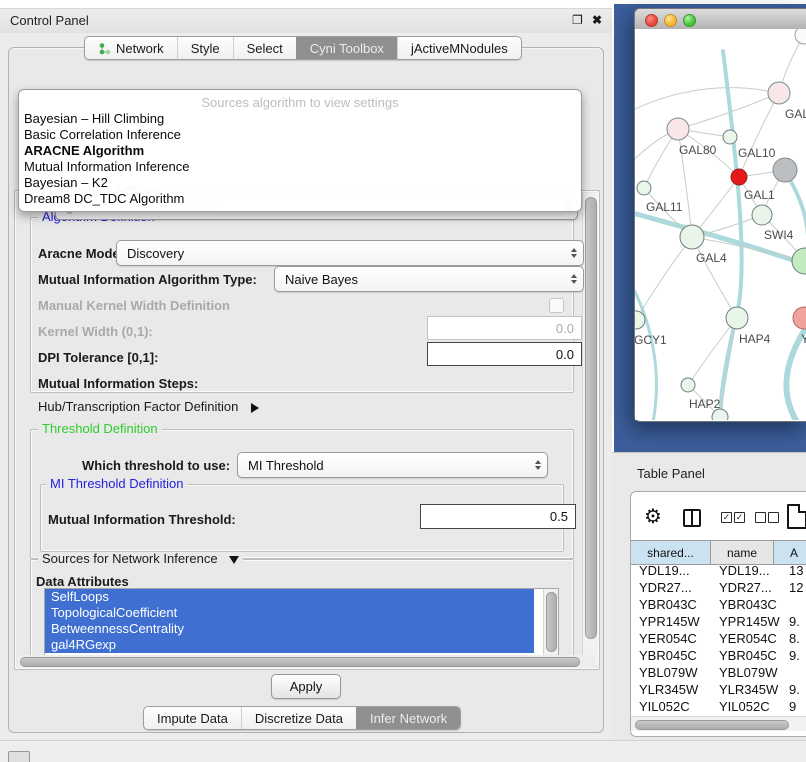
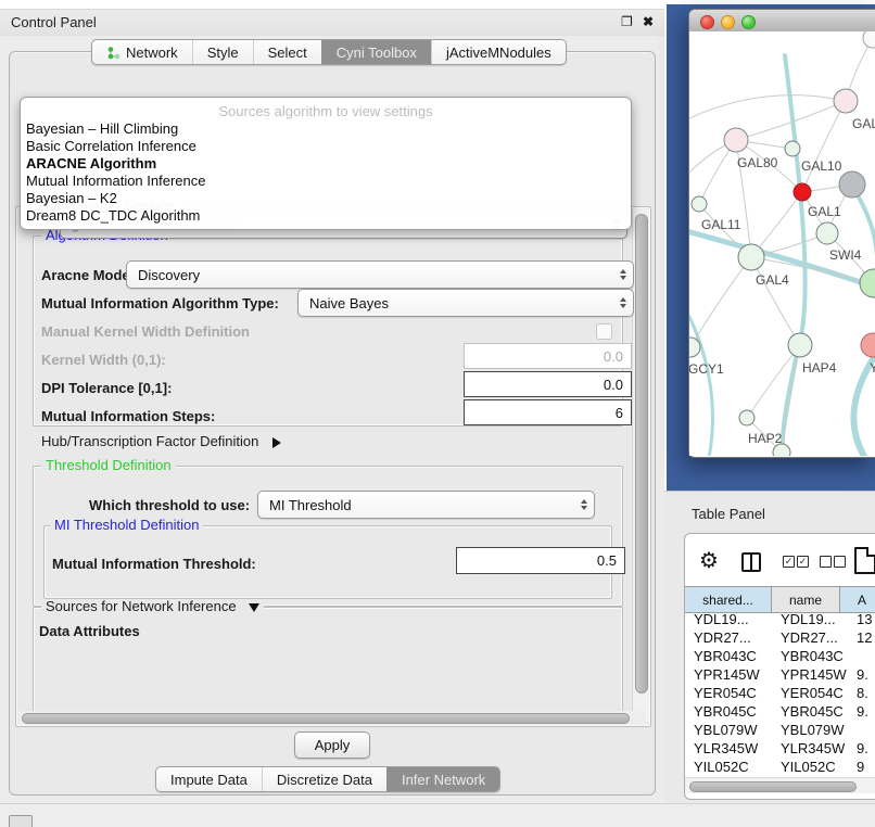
  Control Panel
  ❐
  ✖
  Network
  Style
  Select
  Cyni Toolbox
  jActiveMNodules
  Aracne Mod
  Discovery
  Mutual Information Algorithm Type:
  Naive Bayes
  Manual Kernel Width Definition
  Kernel Width (0,1):
  0.0
  DPI Tolerance [0,1]:
  0.0
  Mutual Information Steps:
+ 6
  Hub/Transcription Factor Definition
  Threshold Definition
  Which threshold to use:
  MI Threshold
  MI Threshold Definition
  Mutual Information Threshold:
  0.5
  Sources for Network Inference
  Data Attributes
- SelfLoops
- TopologicalCoefficient
- BetweennessCentrality
- gal4RGexp
  Apply
  Impute Data
  Discretize Data
  Infer Network
  Sources algorithm to view settings
  Bayesian – Hill Climbing
  Basic Correlation Inference
  ARACNE Algorithm
  Mutual Information Inference
  Bayesian – K2
  Dream8 DC_TDC Algorithm
  GAL80
  GAL10
  GAL1
  GAL11
  SWI4
  GAL4
  GCY1
  HAP4
  Y
  HAP2
  Table Panel
  ⚙
  ✓
  ✓
  shared...
  name
  A
  YDL19...
  YDL19...
  13
  YDR27...
  YDR27...
  12
  YBR043C
  YBR043C
  YPR145W
  YPR145W
  9.
  YER054C
  YER054C
  8.
  YBR045C
  YBR045C
  9.
  YBL079W
  YBL079W
  YLR345W
  YLR345W
  9.
  YIL052C
  YIL052C
  9
